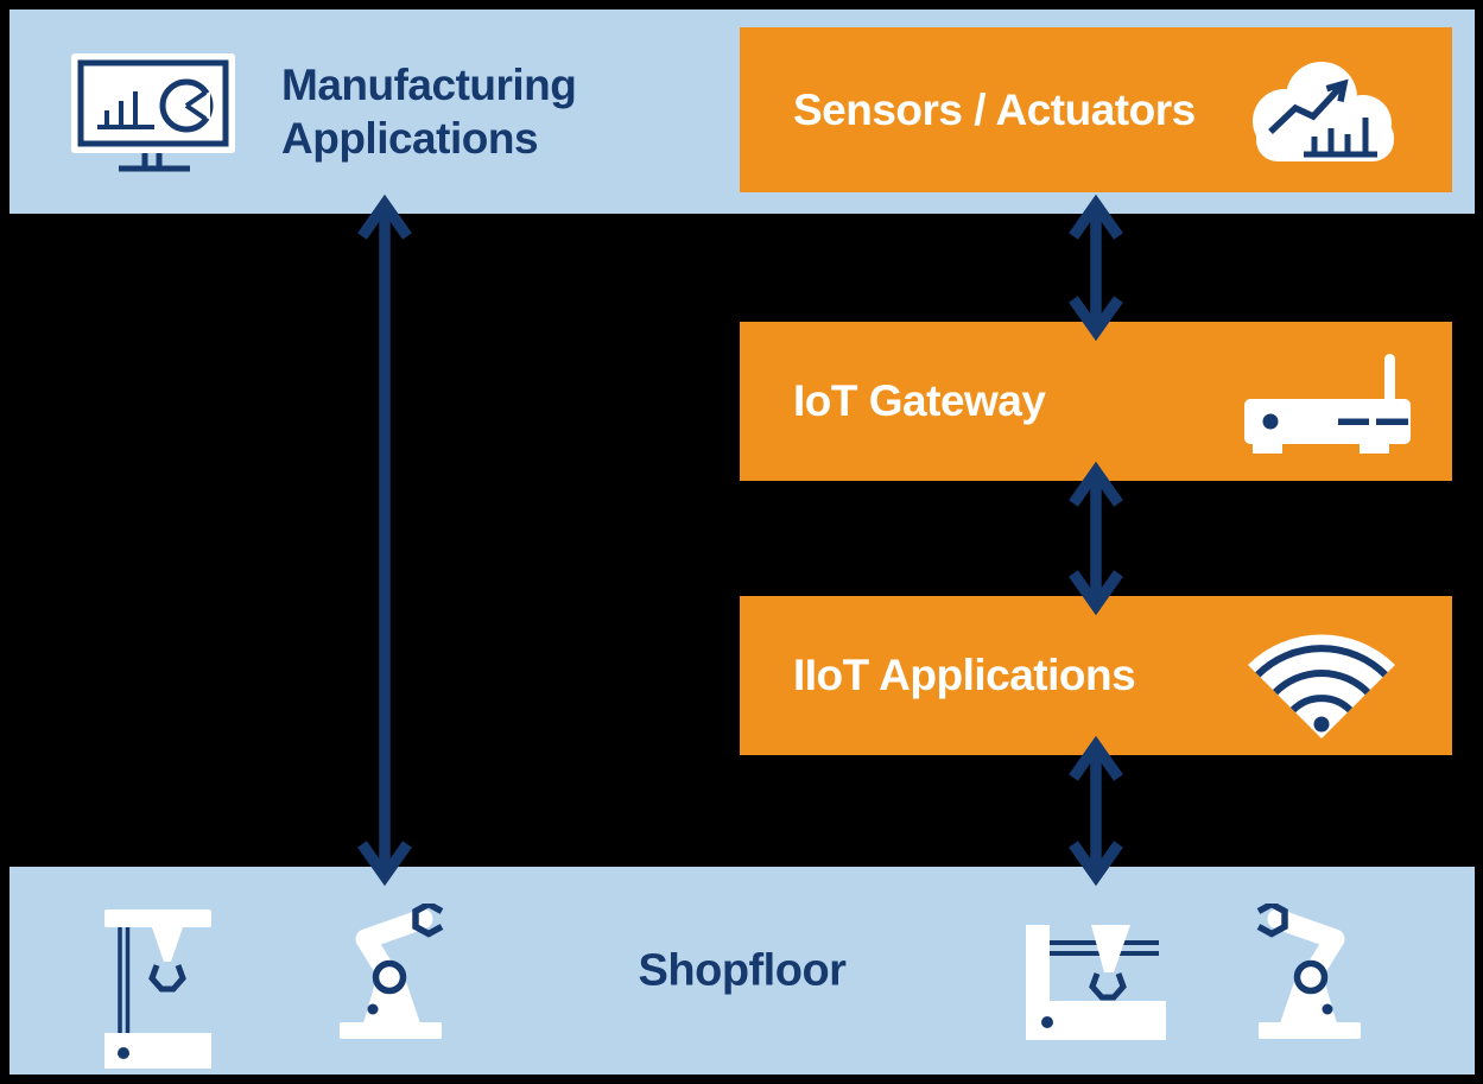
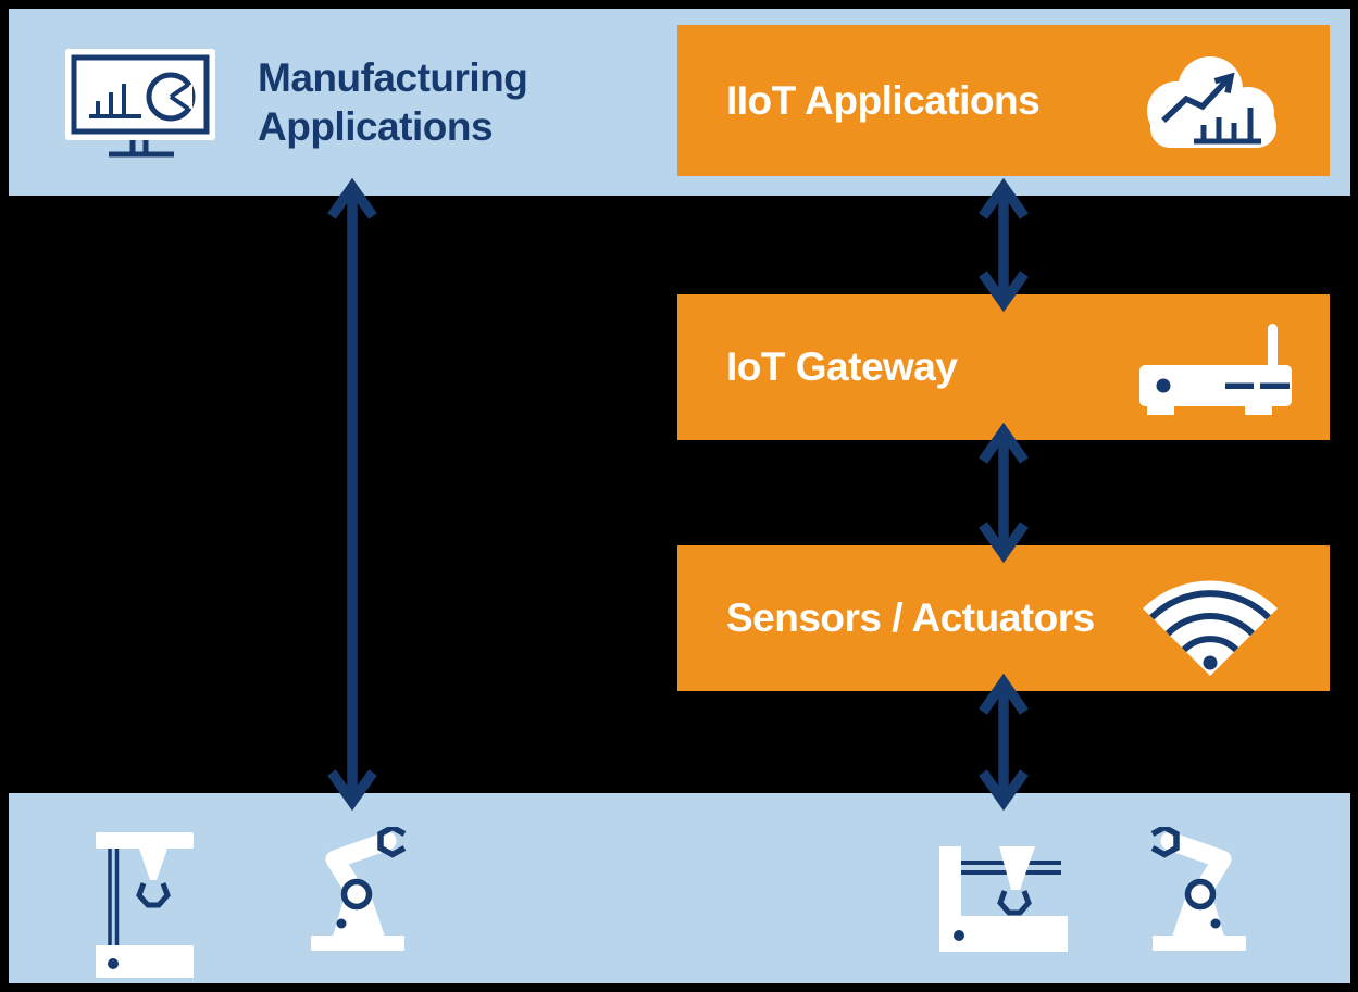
  Manufacturing
  Applications
- Sensors / Actuators
+ IIoT Applications
  IoT Gateway
- IIoT Applications
+ Sensors / Actuators
- Shopfloor
